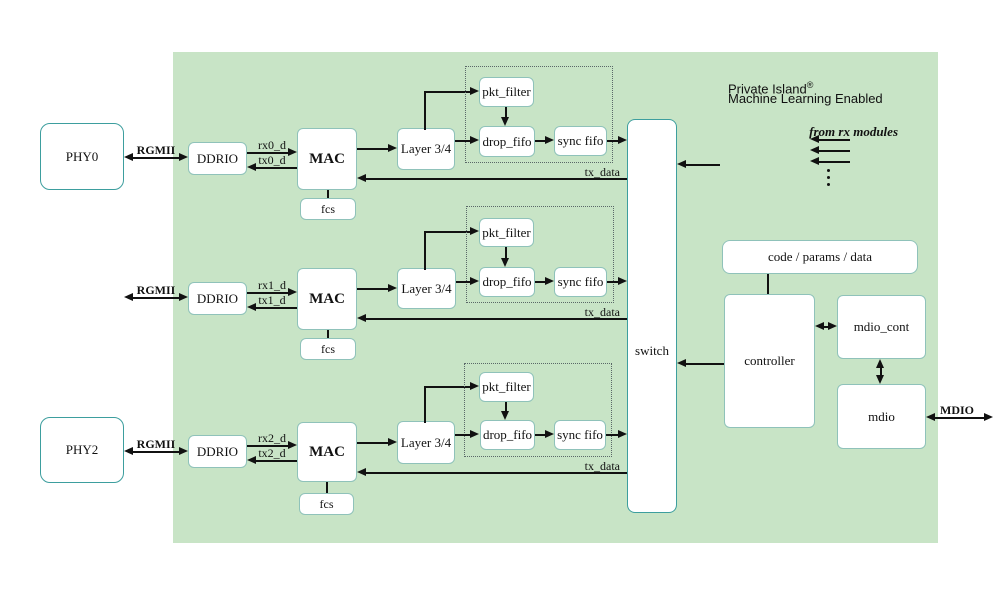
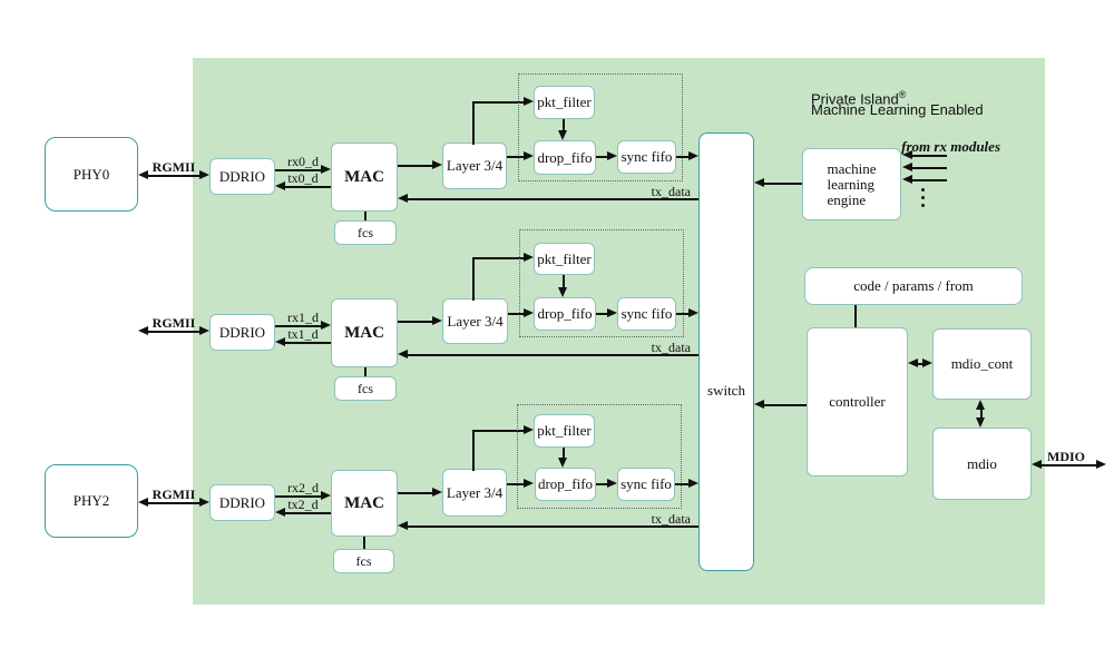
  Private Island®
  Machine Learning Enabled
  PHY0
  RGMII
  DDRIO
  rx0_d
  tx0_d
  MAC
  fcs
  Layer 3/4
  pkt_filter
  drop_fifo
  sync fifo
  tx_data
  RGMII
  DDRIO
  rx1_d
  tx1_d
  MAC
  fcs
  Layer 3/4
  pkt_filter
  drop_fifo
  sync fifo
  tx_data
  PHY2
  RGMII
  DDRIO
  rx2_d
  tx2_d
  MAC
  fcs
  Layer 3/4
  pkt_filter
  drop_fifo
  sync fifo
  tx_data
  switch
+ machine
+ learning
+ engine
  from rx modules
- code / params / data
+ code / params / from
  controller
  mdio_cont
  mdio
  MDIO
